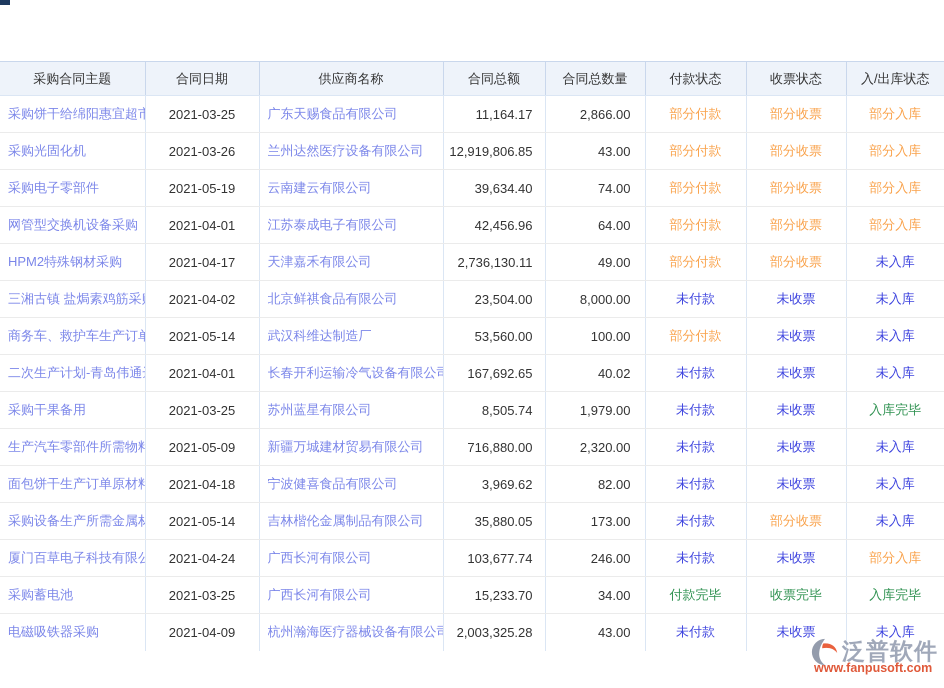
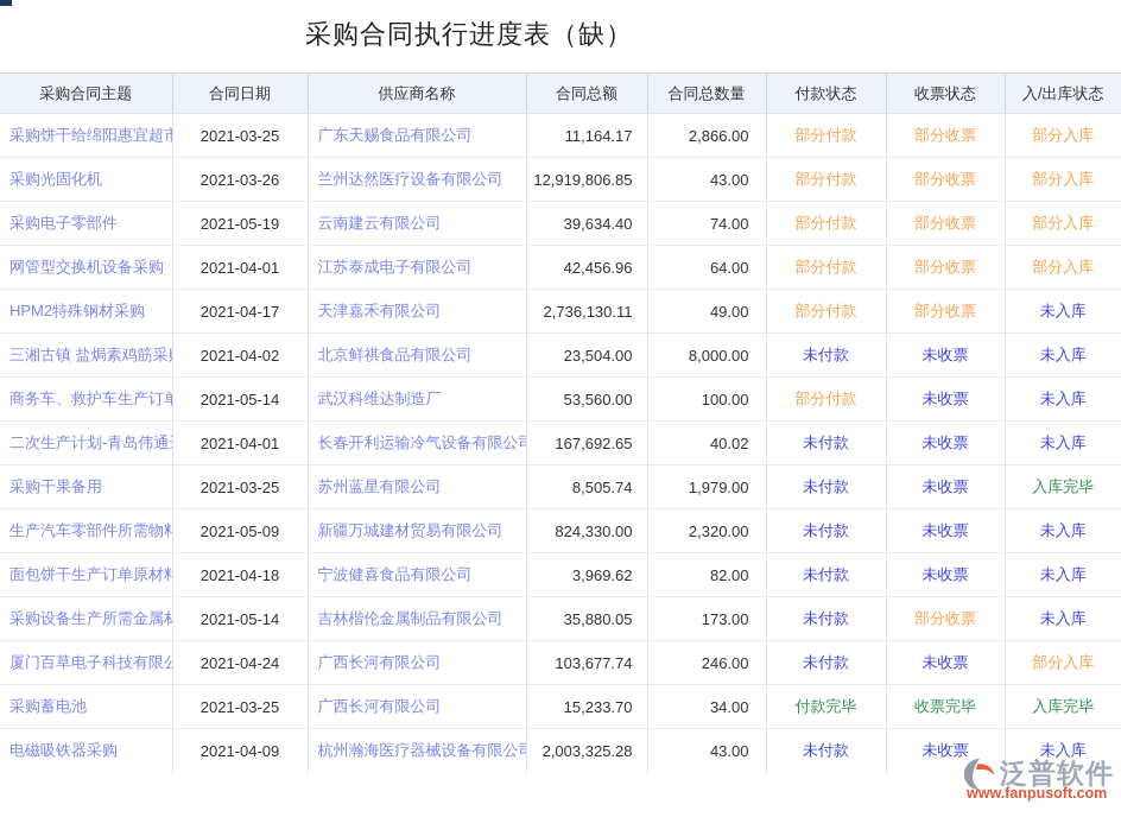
+ 采购合同执行进度表（缺）
  采购合同主题	合同日期	供应商名称	合同总额	合同总数量	付款状态	收票状态	入/出库状态
  采购饼干给绵阳惠宜超	2021-03-25	广东天赐食品有限公司	11,164.17	2,866.00	部分付款	部分收票	部分入库
  采购光固化机	2021-03-26	兰州达然医疗设备有限公司	12,919,806.85	43.00	部分付款	部分收票	部分入库
  采购电子零部件	2021-05-19	云南建云有限公司	39,634.40	74.00	部分付款	部分收票	部分入库
  网管型交换机设备采购	2021-04-01	江苏泰成电子有限公司	42,456.96	64.00	部分付款	部分收票	部分入库
  HPM2特殊钢材采购	2021-04-17	天津嘉禾有限公司	2,736,130.11	49.00	部分付款	部分收票	未入库
  三湘古镇 盐焗素鸡筋采	2021-04-02	北京鲜祺食品有限公司	23,504.00	8,000.00	未付款	未收票	未入库
  商务车、救护车生产订	2021-05-14	武汉科维达制造厂	53,560.00	100.00	部分付款	未收票	未入库
  二次生产计划-青岛伟通	2021-04-01	长春开利运输冷气设备有限公	167,692.65	40.02	未付款	未收票	未入库
  采购干果备用	2021-03-25	苏州蓝星有限公司	8,505.74	1,979.00	未付款	未收票	入库完毕
- 生产汽车零部件所需物	2021-05-09	新疆万城建材贸易有限公司	716,880.00	2,320.00	未付款	未收票	未入库
+ 生产汽车零部件所需物	2021-05-09	新疆万城建材贸易有限公司	824,330.00	2,320.00	未付款	未收票	未入库
  面包饼干生产订单原材	2021-04-18	宁波健喜食品有限公司	3,969.62	82.00	未付款	未收票	未入库
  采购设备生产所需金属	2021-05-14	吉林楷伦金属制品有限公司	35,880.05	173.00	未付款	部分收票	未入库
  厦门百草电子科技有限	2021-04-24	广西长河有限公司	103,677.74	246.00	未付款	未收票	部分入库
  采购蓄电池	2021-03-25	广西长河有限公司	15,233.70	34.00	付款完毕	收票完毕	入库完毕
  电磁吸铁器采购	2021-04-09	杭州瀚海医疗器械设备有限公	2,003,325.28	43.00	未付款	未收票	未入库
  泛普软件
  www.fanpusoft.com
